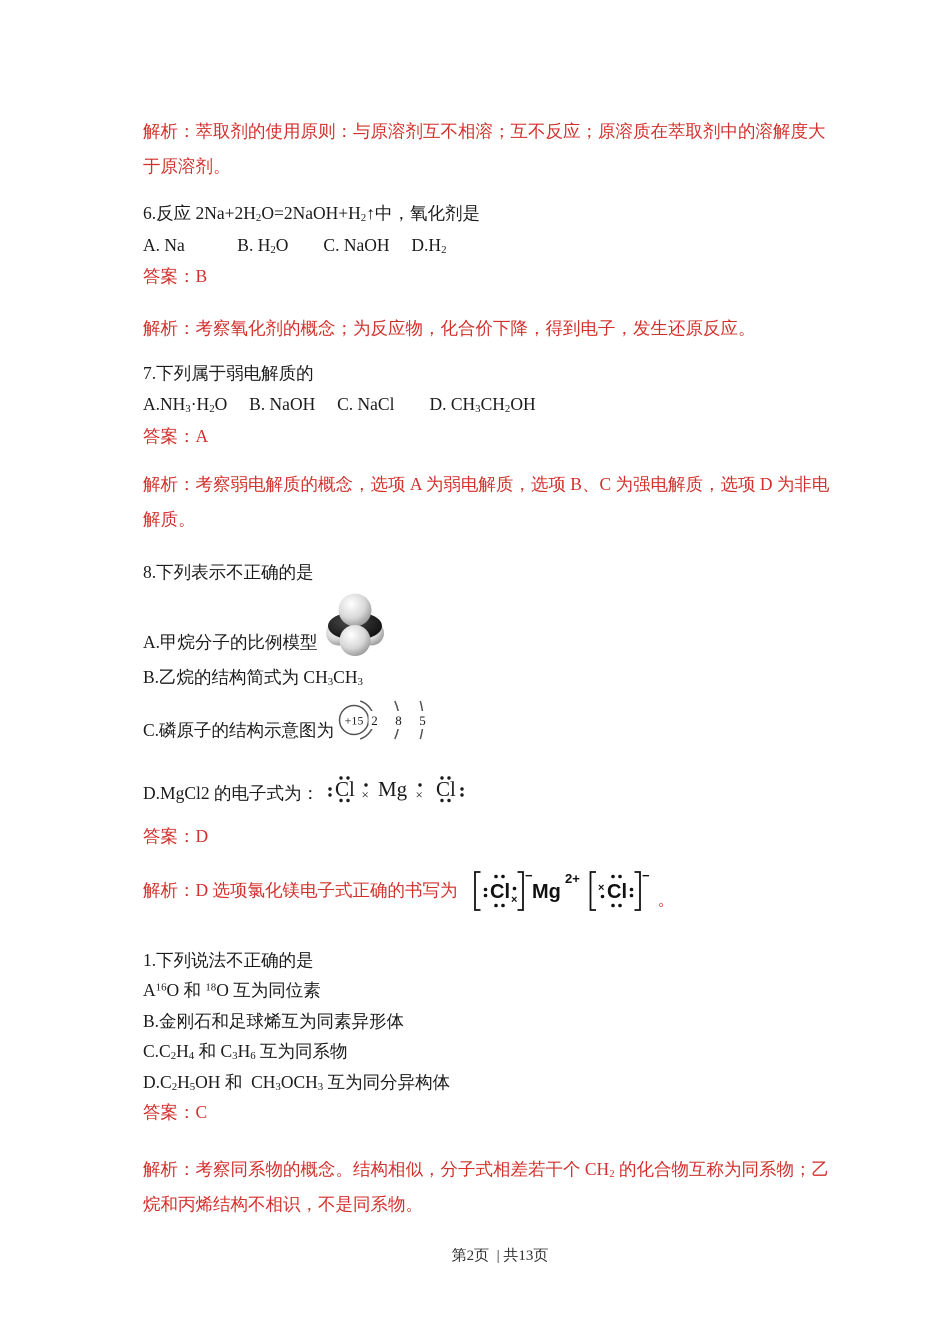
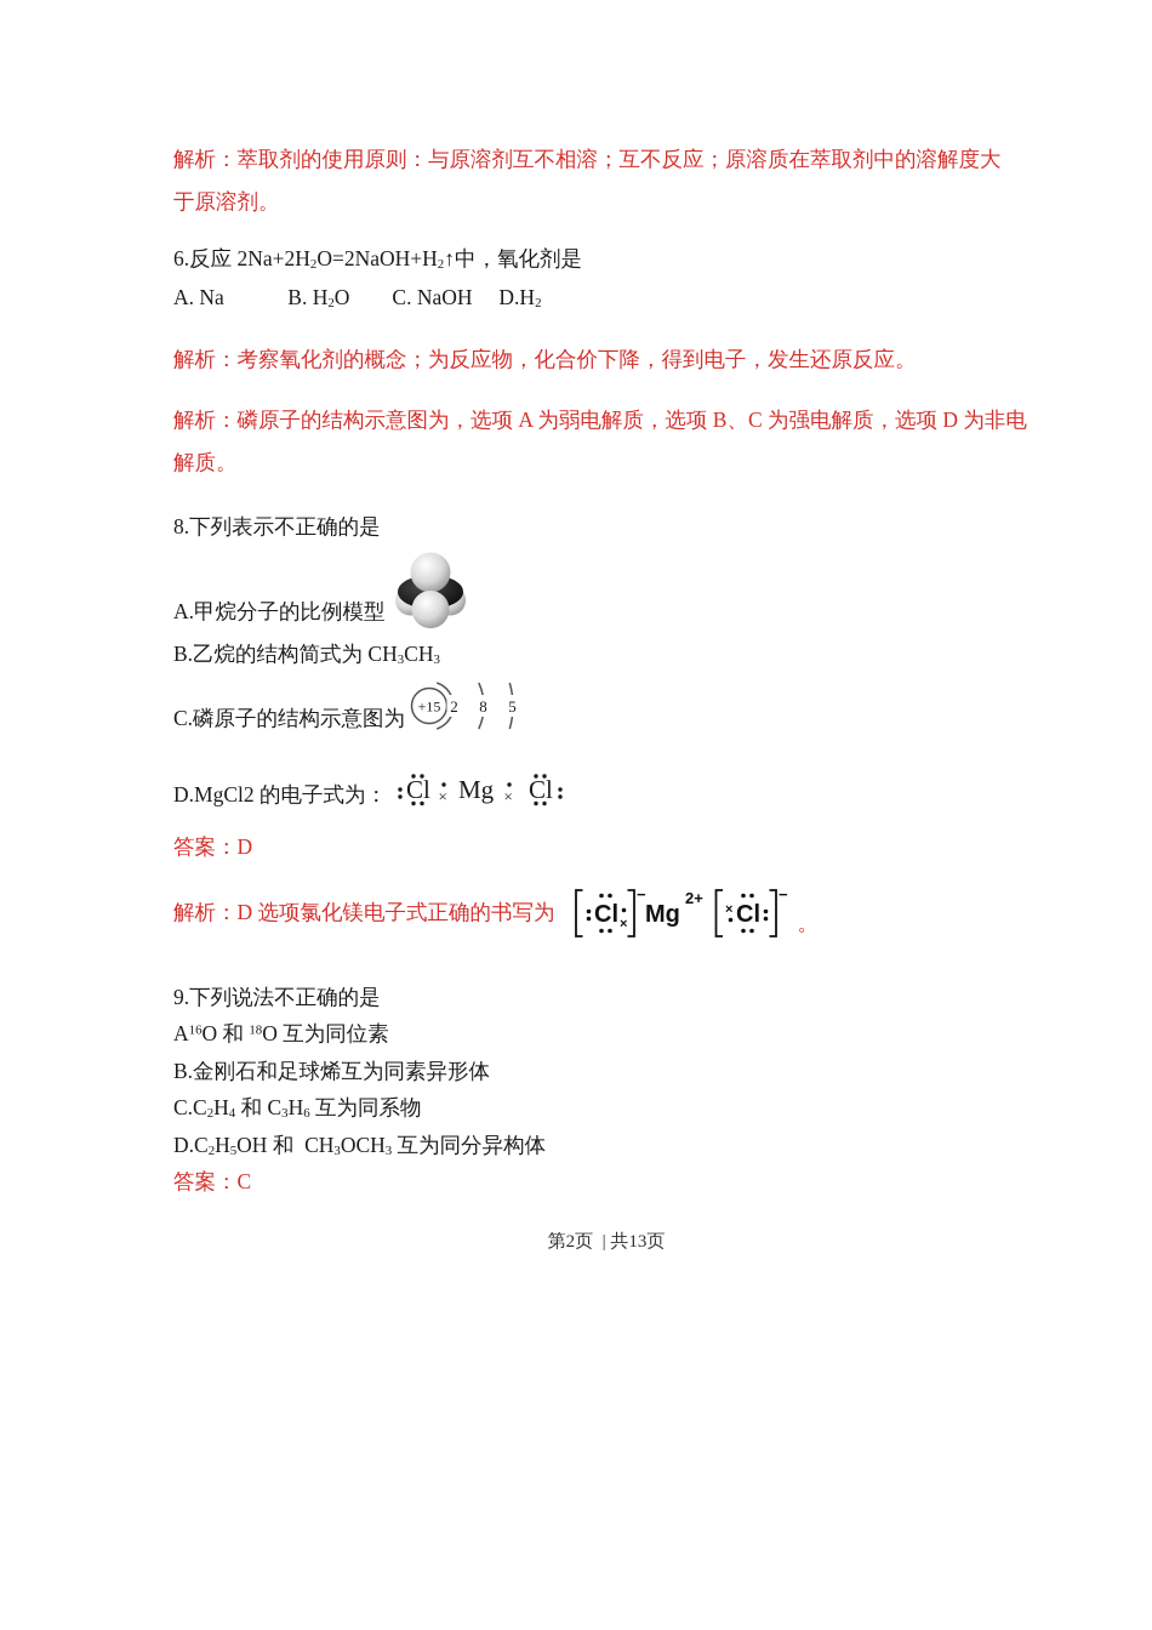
  解析：萃取剂的使用原则：与原溶剂互不相溶；互不反应；原溶质在萃取剂中的溶解度大
  于原溶剂。
  6.反应 2Na+2H2O=2NaOH+H2↑中，氧化剂是
  A. Na B. H2O C. NaOH D.H2
- 答案：B
  解析：考察氧化剂的概念；为反应物，化合价下降，得到电子，发生还原反应。
- 7.下列属于弱电解质的
- A.NH3·H2O B. NaOH C. NaCl D. CH3CH2OH
- 答案：A
- 解析：考察弱电解质的概念，选项 A 为弱电解质，选项 B、C 为强电解质，选项 D 为非电
+ 解析：磷原子的结构示意图为，选项 A 为弱电解质，选项 B、C 为强电解质，选项 D 为非电
  解质。
  8.下列表示不正确的是
  A.甲烷分子的比例模型
  B.乙烷的结构简式为 CH3CH3
  C.磷原子的结构示意图为
  +15
  2
  8
  5
  D.MgCl2 的电子式为：
  Cl
  ×
  Mg
  ×
  Cl
  答案：D
  解析：D 选项氯化镁电子式正确的书写为
  Cl
  ×
  −
  Mg
  2+
  ×
  Cl
  −
  。
- 1.下列说法不正确的是
+ 9.下列说法不正确的是
  A16O 和 18O 互为同位素
  B.金刚石和足球烯互为同素异形体
  C.C2H4 和 C3H6 互为同系物
  D.C2H5OH 和 CH3OCH3 互为同分异构体
  答案：C
- 解析：考察同系物的概念。结构相似，分子式相差若干个 CH2 的化合物互称为同系物；乙
- 烷和丙烯结构不相识，不是同系物。
  第2页 | 共13页
